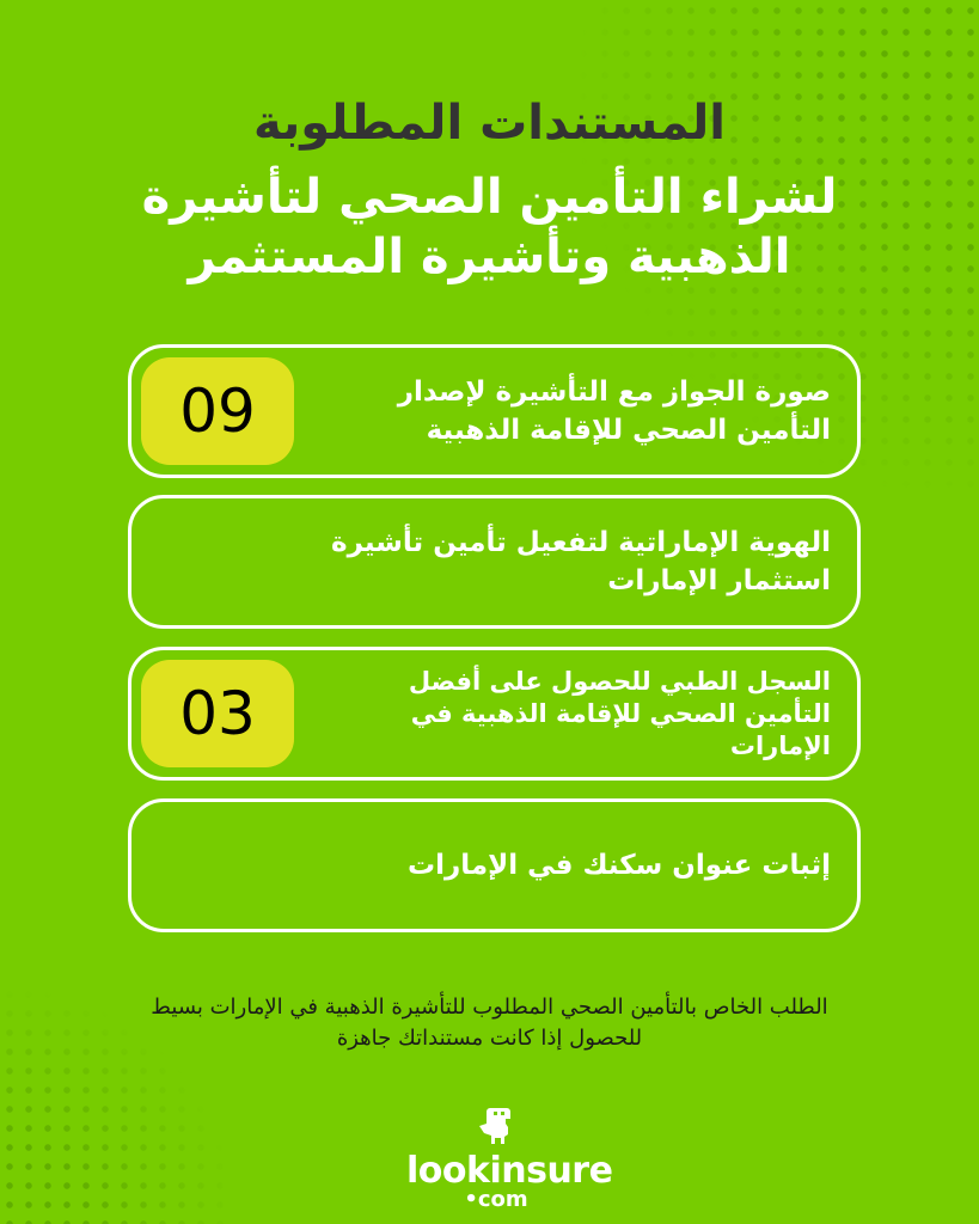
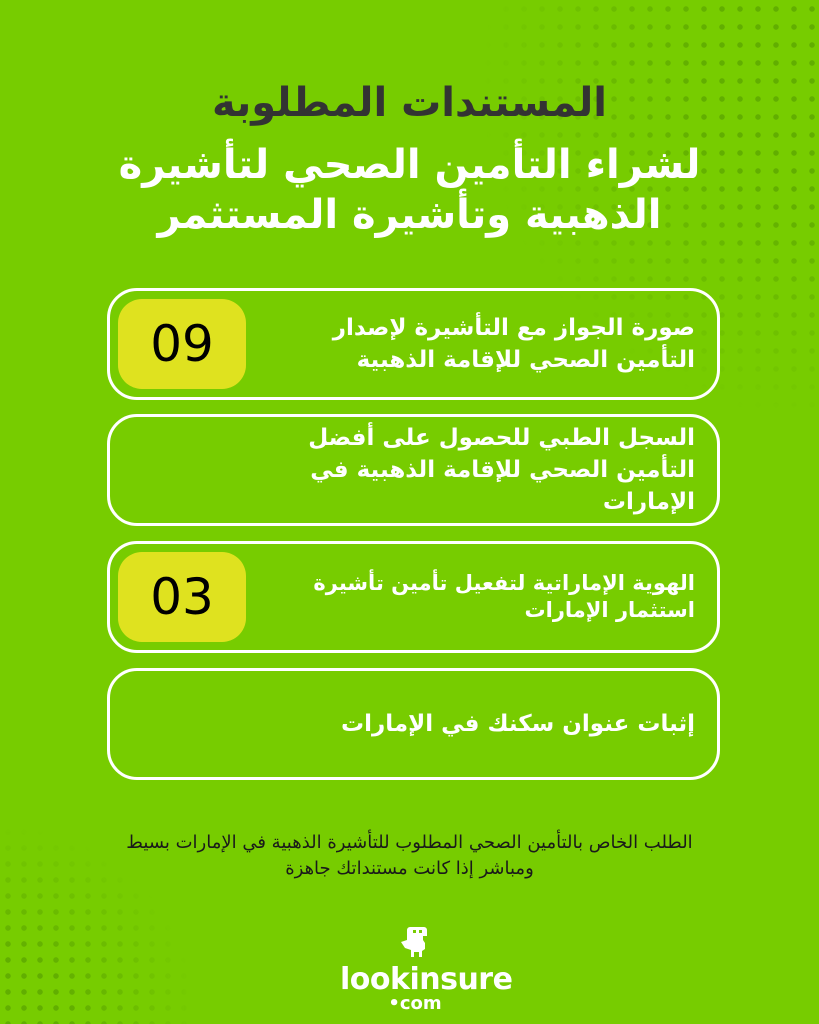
  المستندات المطلوبة
  لشراء التأمين الصحي لتأشيرة
  الذهبية وتأشيرة المستثمر
  09
  صورة الجواز مع التأشيرة لإصدار التأمين الصحي للإقامة الذهبية
- الهوية الإماراتية لتفعيل تأمين تأشيرة استثمار الإمارات
+ السجل الطبي للحصول على أفضل التأمين الصحي للإقامة الذهبية في الإمارات
  03
- السجل الطبي للحصول على أفضل التأمين الصحي للإقامة الذهبية في الإمارات
+ الهوية الإماراتية لتفعيل تأمين تأشيرة استثمار الإمارات
  إثبات عنوان سكنك في الإمارات
- الطلب الخاص بالتأمين الصحي المطلوب للتأشيرة الذهبية في الإمارات بسيط للحصول إذا كانت مستنداتك جاهزة
+ الطلب الخاص بالتأمين الصحي المطلوب للتأشيرة الذهبية في الإمارات بسيط ومباشر إذا كانت مستنداتك جاهزة
  lookinsure
  •com
